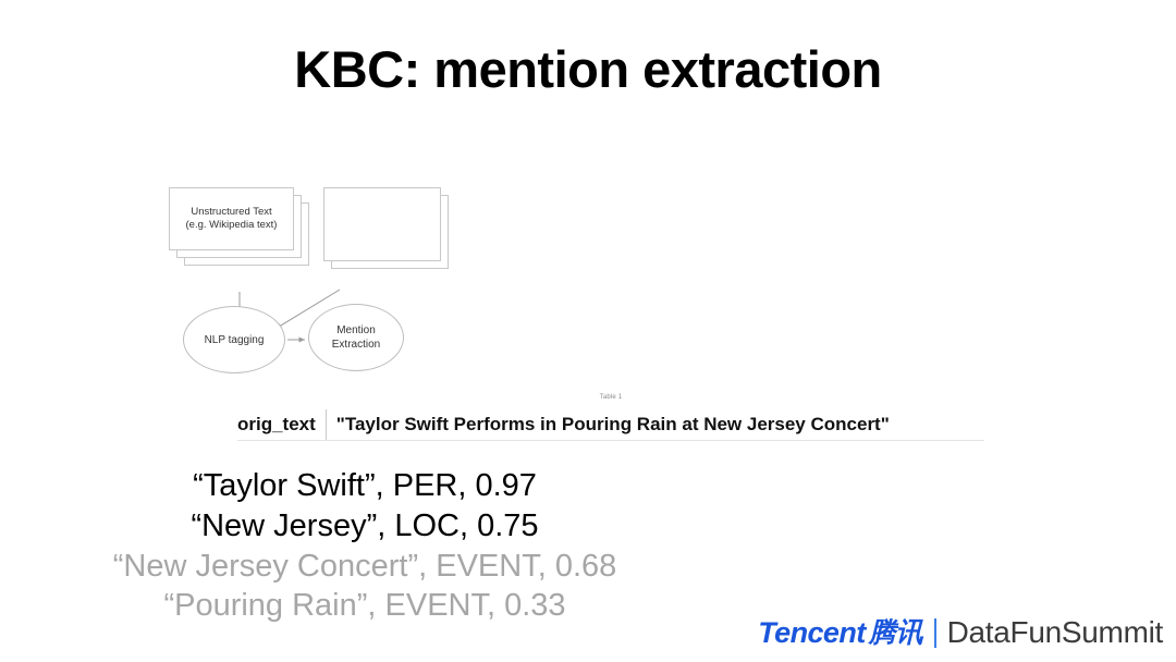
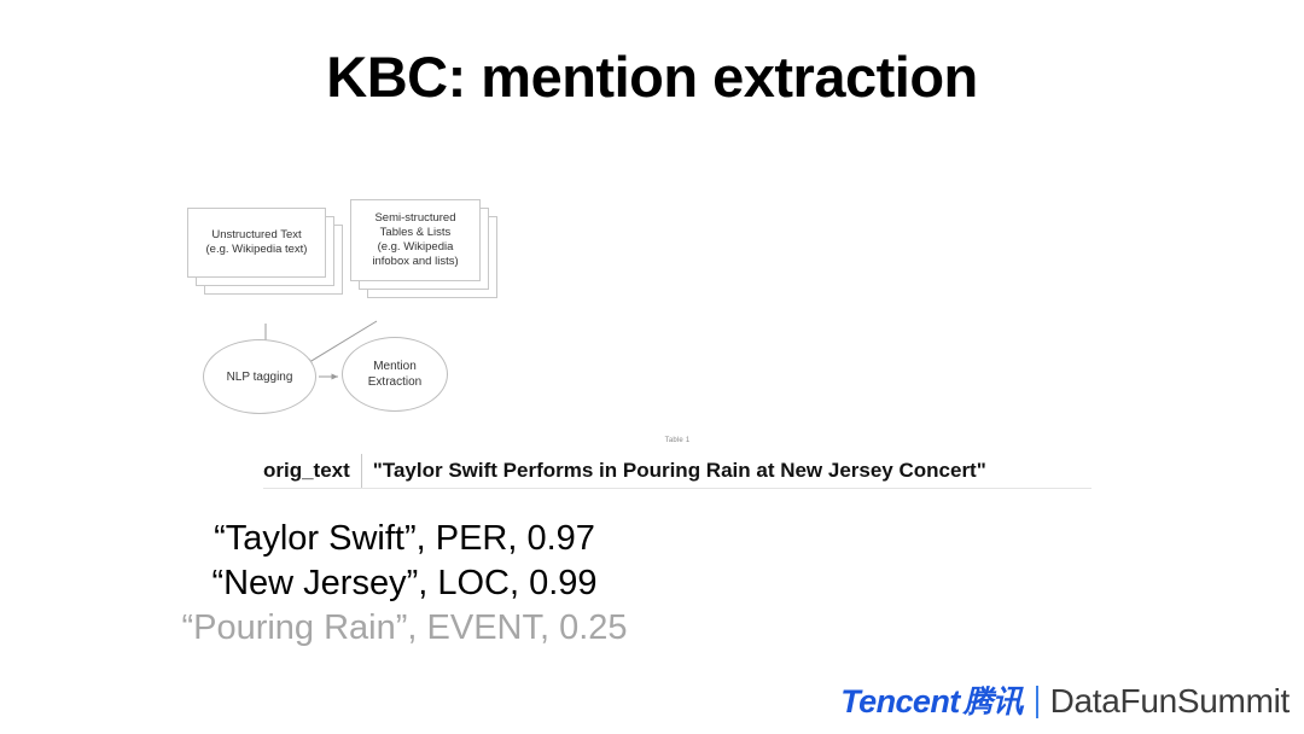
  KBC: mention extraction
  Unstructured Text
  (e.g. Wikipedia text)
+ Semi-structured
+ Tables & Lists
+ (e.g. Wikipedia
+ infobox and lists)
  NLP tagging
  Mention
  Extraction
  orig_text
  "Taylor Swift Performs in Pouring Rain at New Jersey Concert"
  “Taylor Swift”, PER, 0.97
- “New Jersey”, LOC, 0.75
+ “New Jersey”, LOC, 0.99
- “New Jersey Concert”, EVENT, 0.68
- “Pouring Rain”, EVENT, 0.33
+ “Pouring Rain”, EVENT, 0.25
  Tencent
  腾讯
  DataFunSummit
